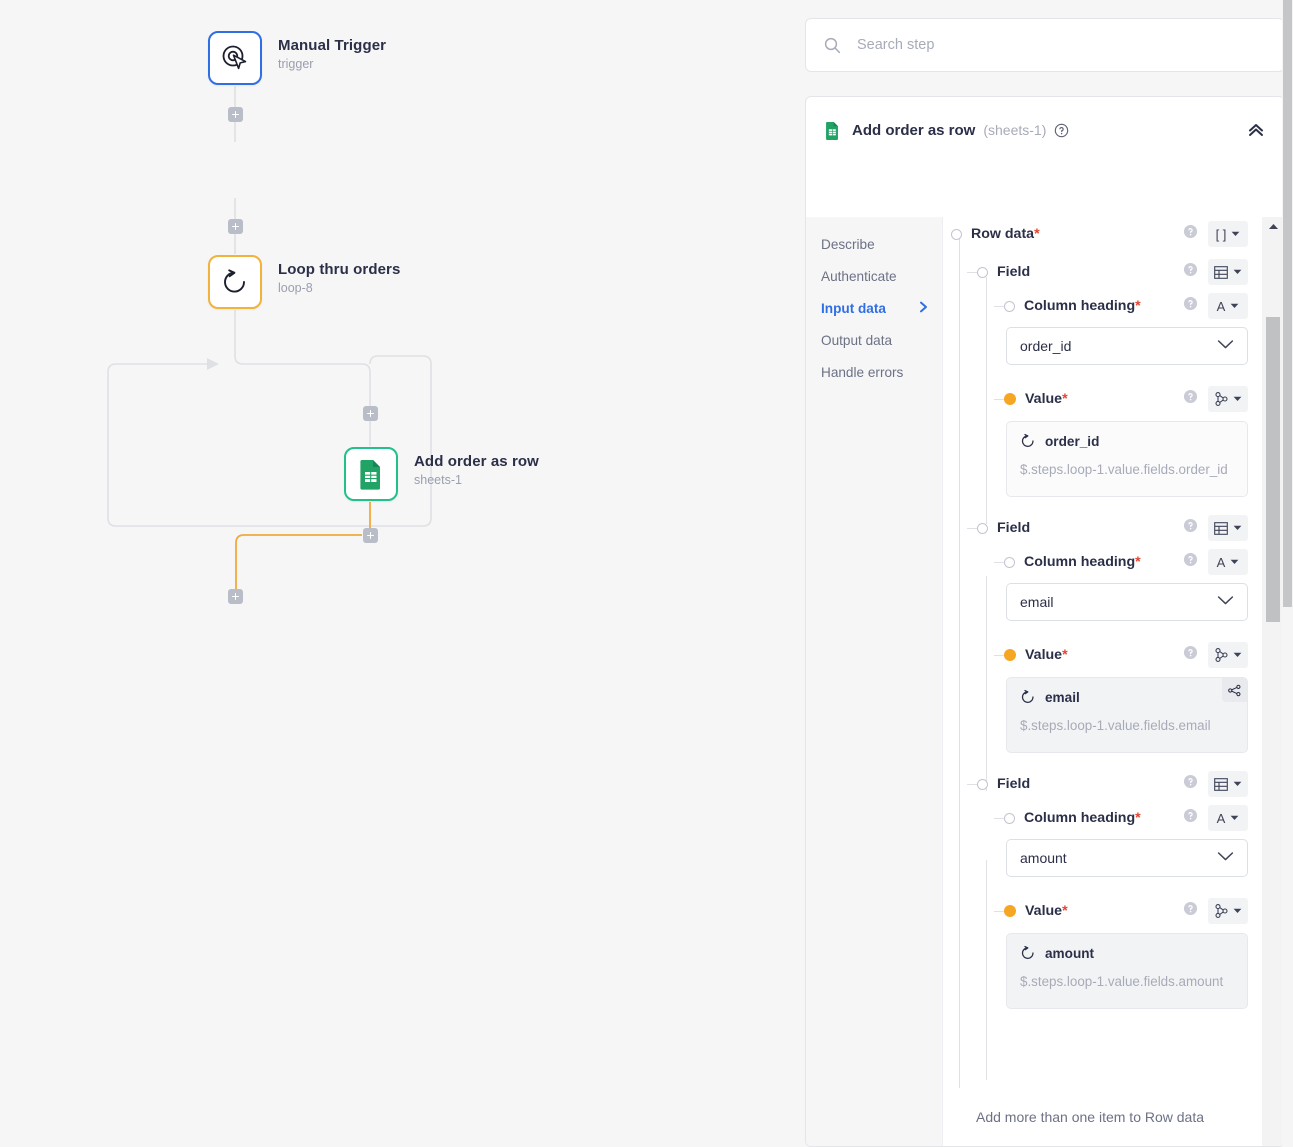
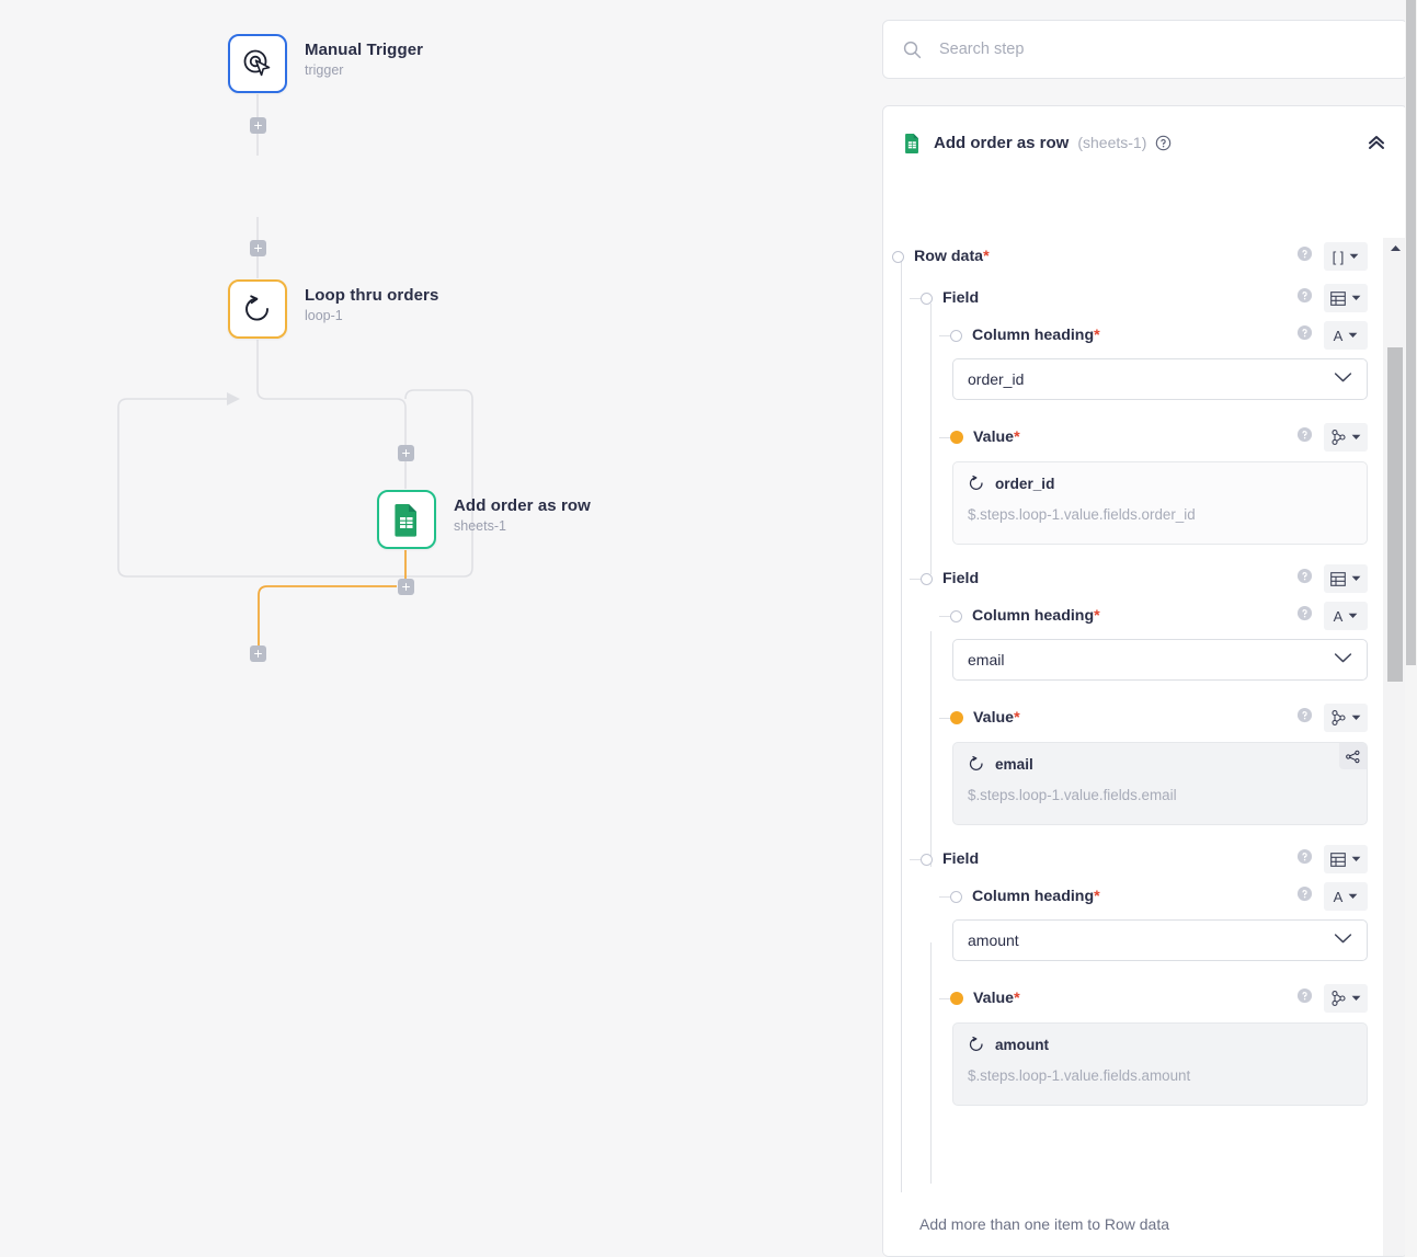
  Manual Trigger
  trigger
  Loop thru orders
- loop-8
+ loop-1
  Add order as row
  sheets-1
  Search step
  Add order as row
  (sheets-1)
- Describe
- Authenticate
- Input data
- Output data
- Handle errors
  Row data*
  [ ]
  Field
  Column heading*
  A
  order_id
  Value*
  order_id
  $.steps.loop-1.value.fields.order_id
  Field
  Column heading*
  A
  email
  Value*
  email
  $.steps.loop-1.value.fields.email
  Field
  Column heading*
  A
  amount
  Value*
  amount
  $.steps.loop-1.value.fields.amount
  Add more than one item to Row data
